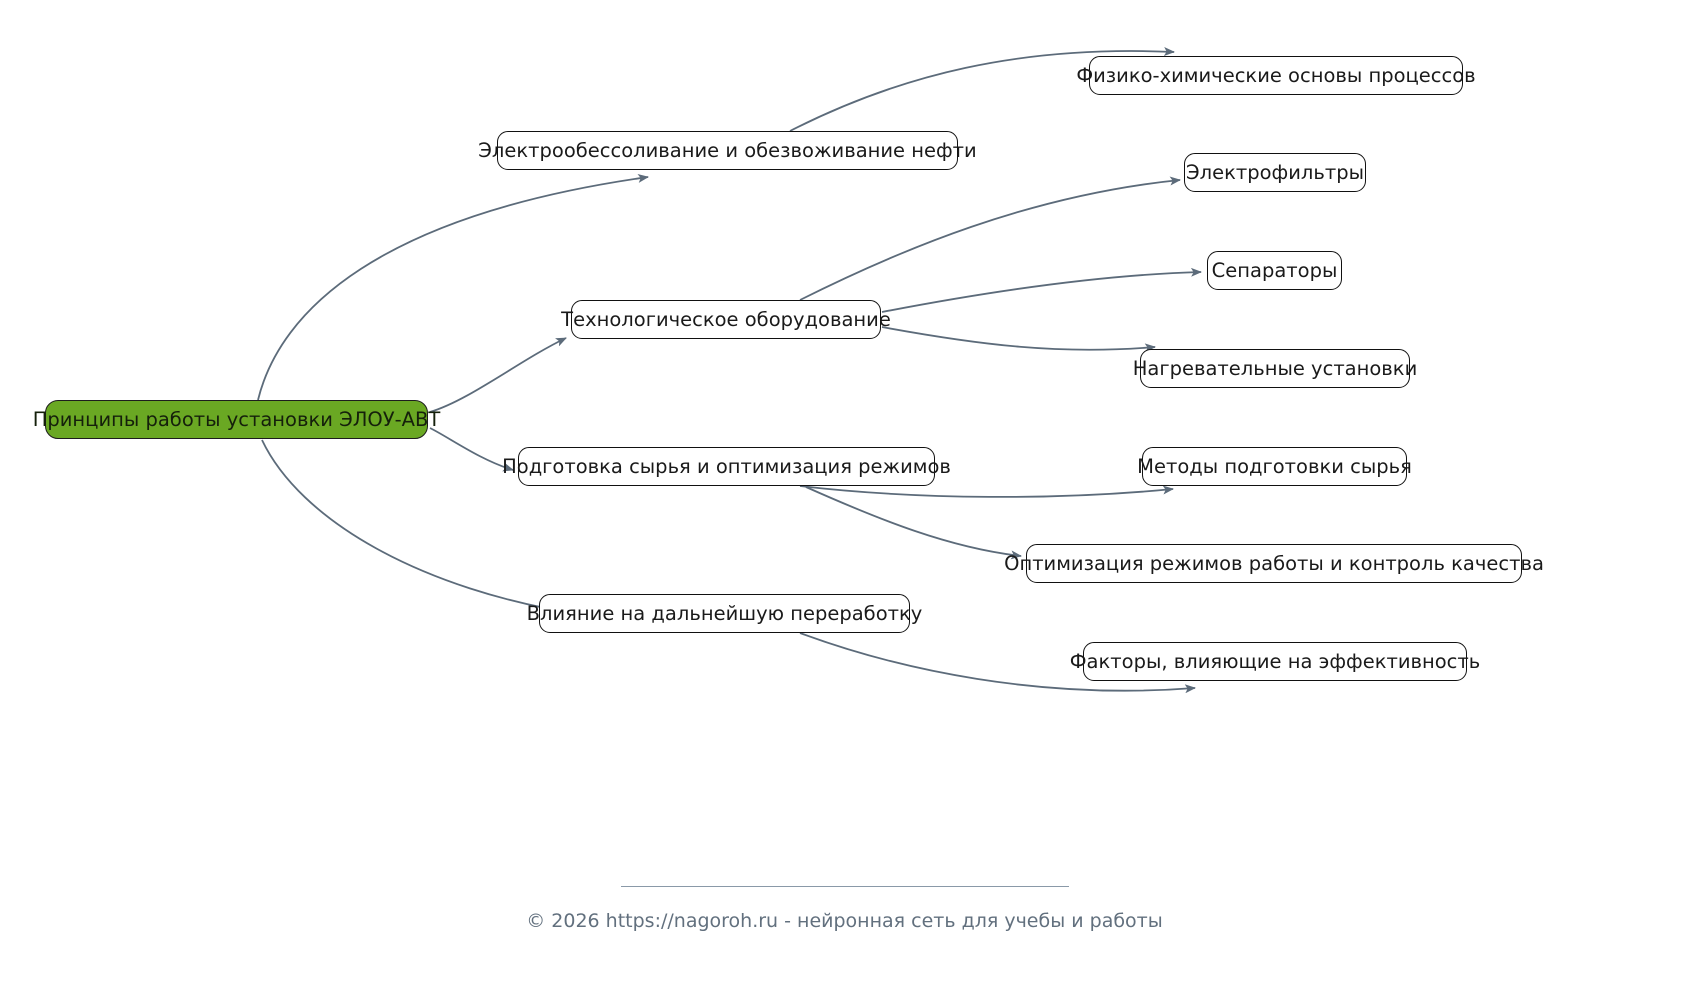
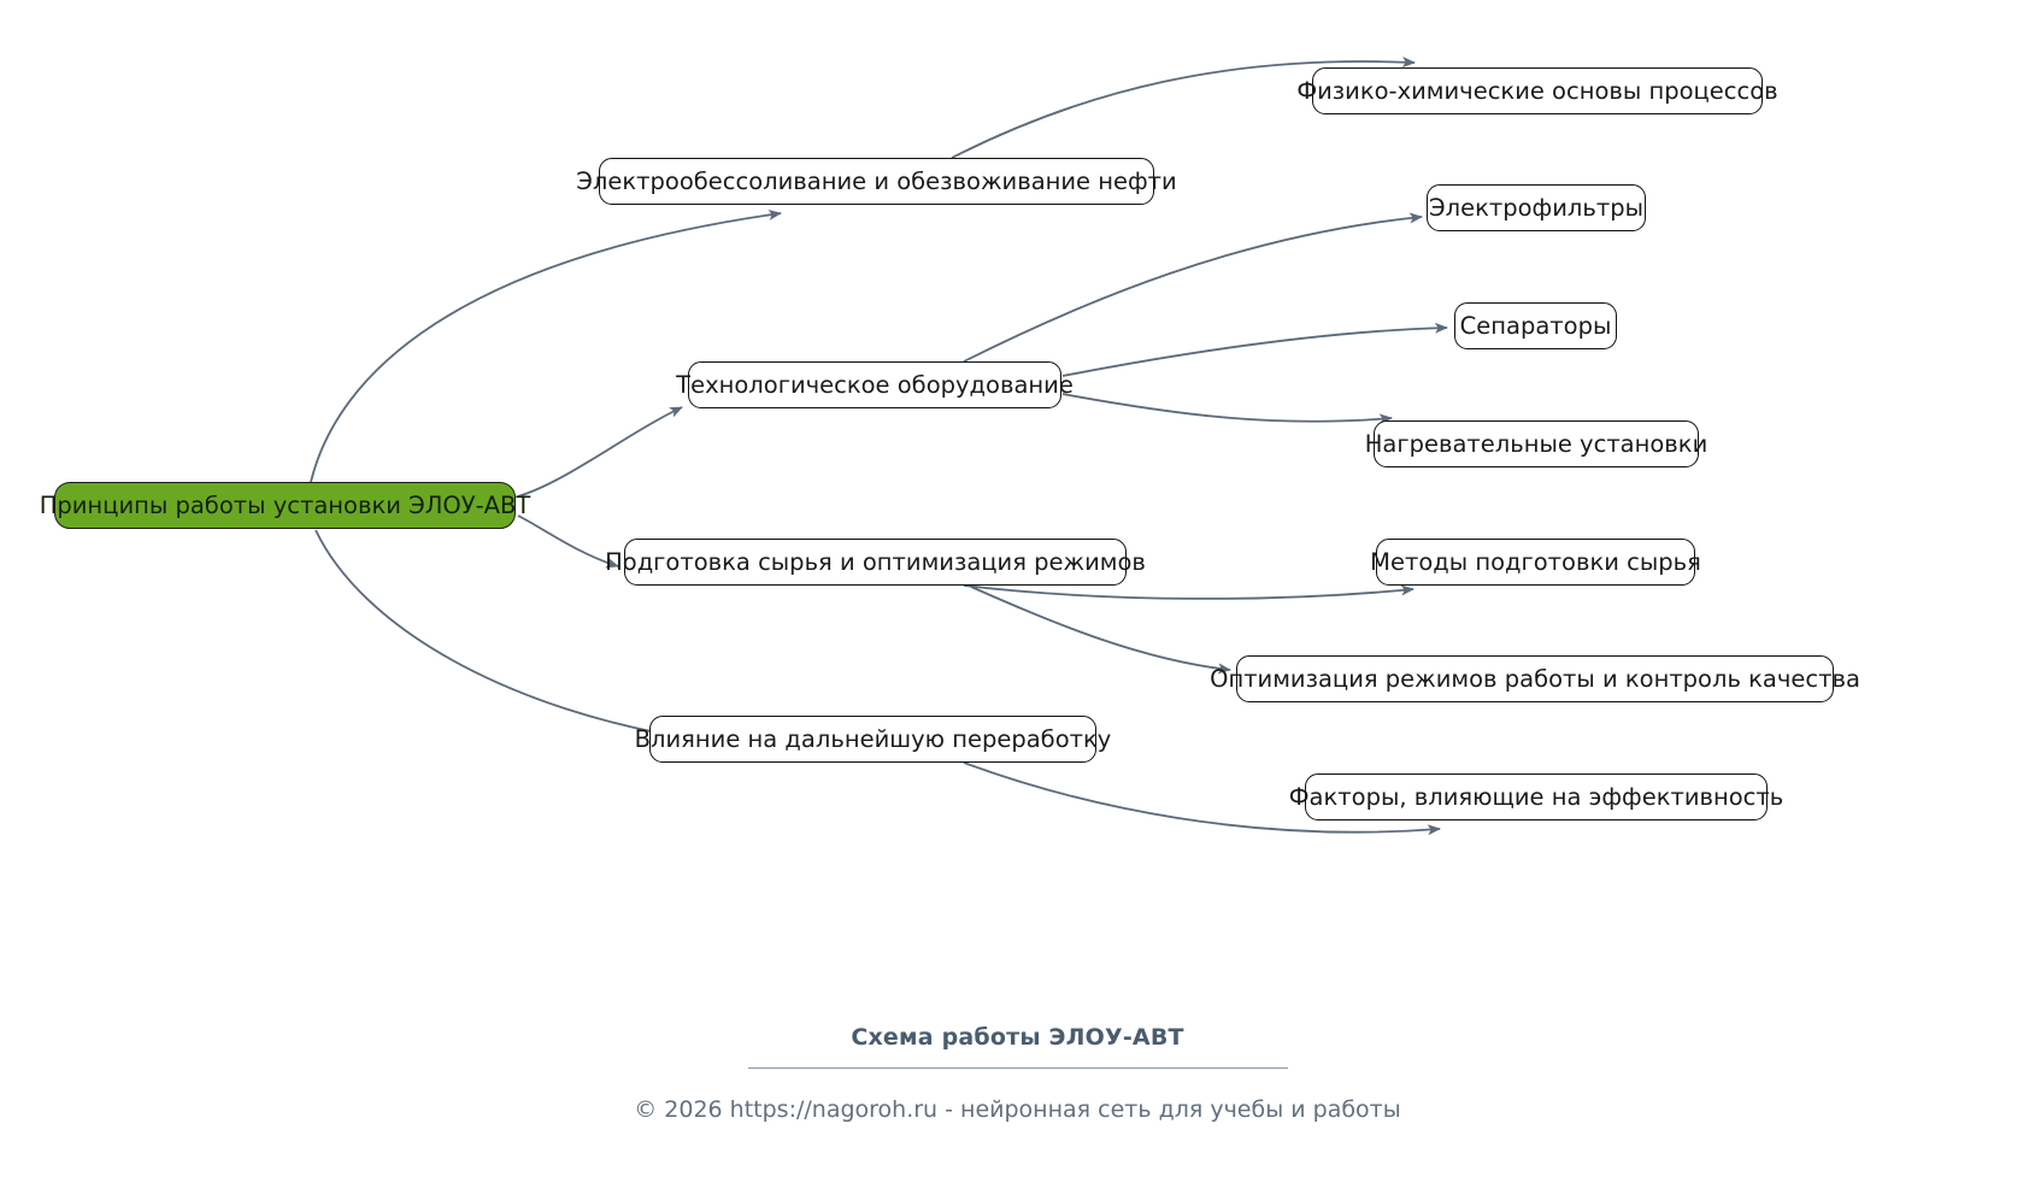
  Принципы работы установки ЭЛОУ-АВТ
  Электрообессоливание и обезвоживание нефти
  Физико-химические основы процессов
  Технологическое оборудование
  Электрофильтры
  Сепараторы
  Нагревательные установки
  Подготовка сырья и оптимизация режимов
  Методы подготовки сырья
  Оптимизация режимов работы и контроль качества
  Влияние на дальнейшую переработку
  Факторы, влияющие на эффективность
+ Схема работы ЭЛОУ-АВТ
  © 2026 https://nagoroh.ru - нейронная сеть для учебы и работы
